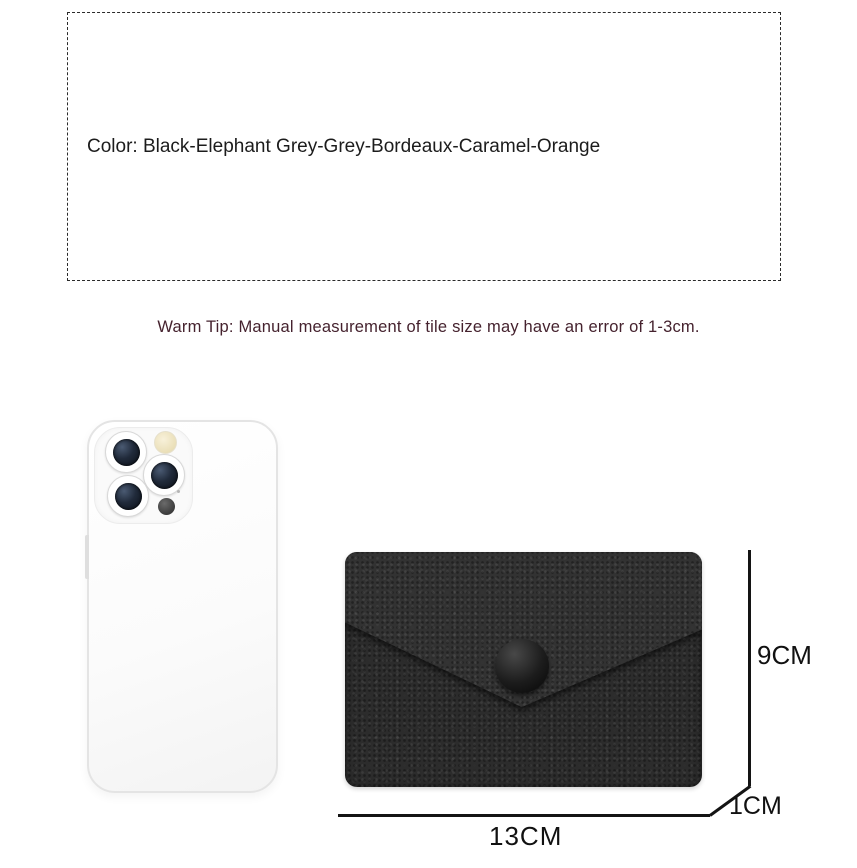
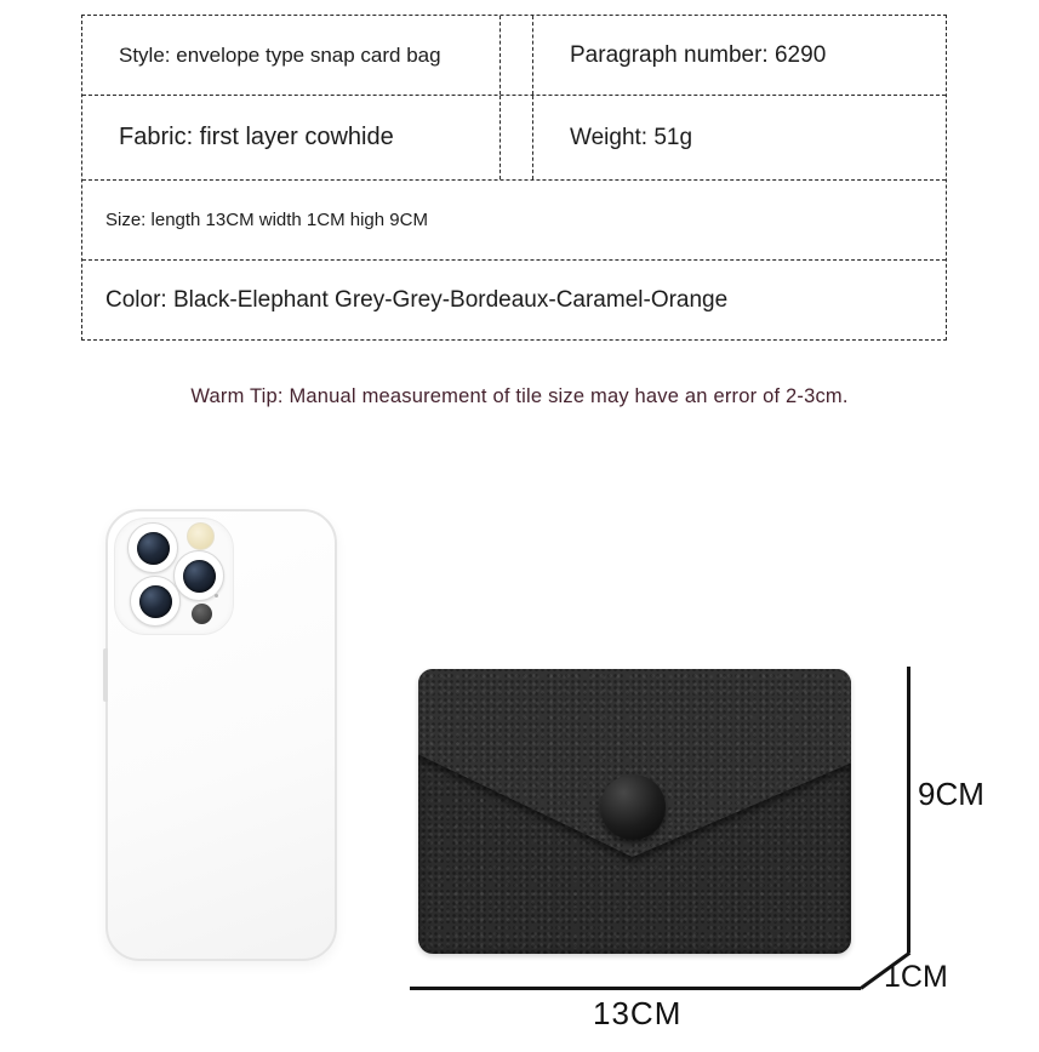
+ Style: envelope type snap card bag
+ Paragraph number: 6290
+ Fabric: first layer cowhide
+ Weight: 51g
+ Size: length 13CM width 1CM high 9CM
  Color: Black-Elephant Grey-Grey-Bordeaux-Caramel-Orange
- Warm Tip: Manual measurement of tile size may have an error of 1-3cm.
+ Warm Tip: Manual measurement of tile size may have an error of 2-3cm.
  9CM
  1CM
  13CM
